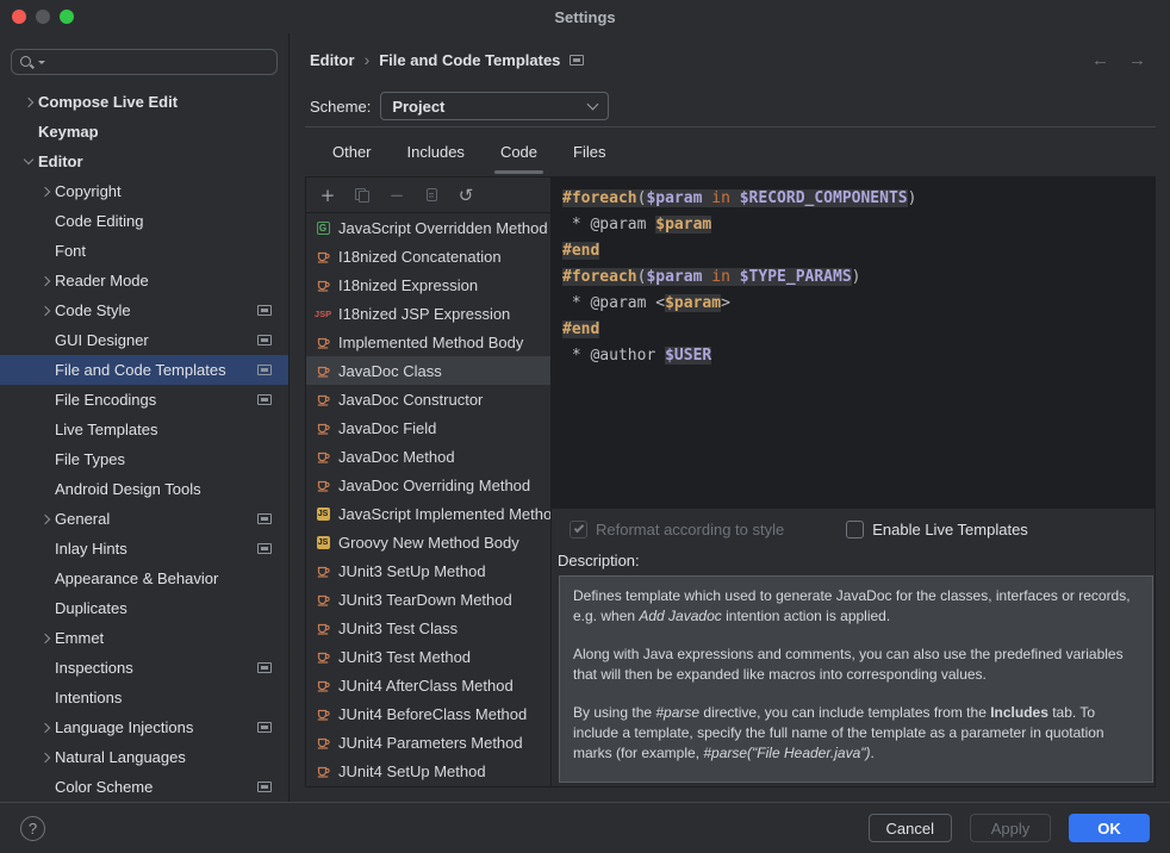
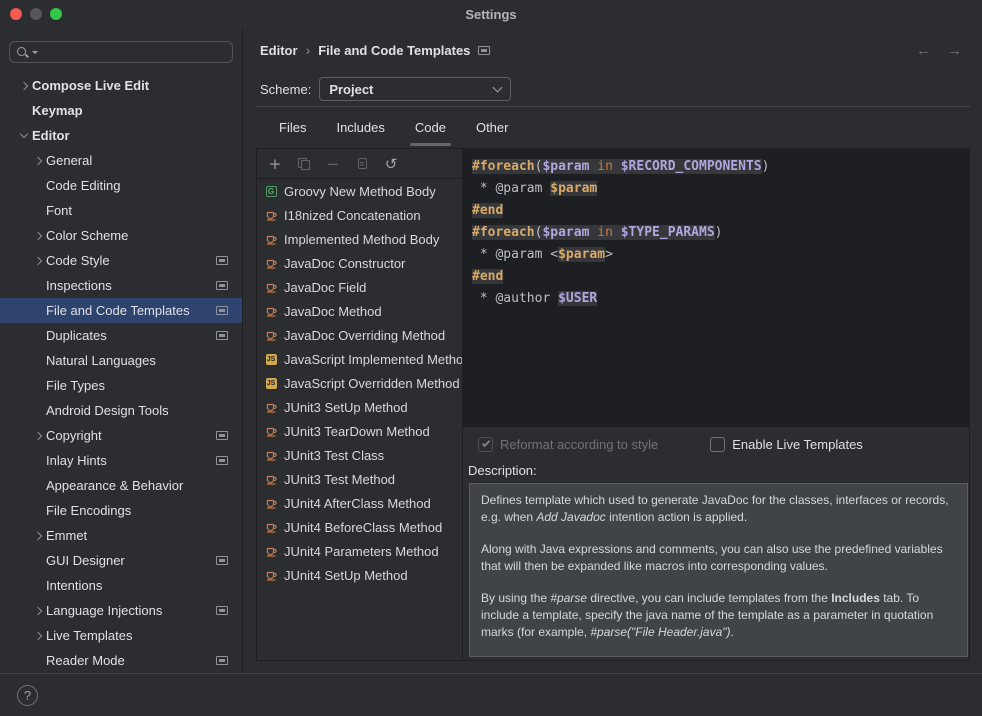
  Settings
  Compose Live Edit
  Keymap
  Editor
- Copyright
+ General
  Code Editing
  Font
- Reader Mode
+ Color Scheme
  Code Style
- GUI Designer
+ Inspections
  File and Code Templates
- File Encodings
+ Duplicates
- Live Templates
+ Natural Languages
  File Types
  Android Design Tools
- General
+ Copyright
  Inlay Hints
  Appearance & Behavior
- Duplicates
+ File Encodings
  Emmet
- Inspections
+ GUI Designer
  Intentions
  Language Injections
- Natural Languages
+ Live Templates
- Color Scheme
+ Reader Mode
  Editor
  ›
  File and Code Templates
  ←
  →
  Scheme:
  Project
- Other
+ Files
  Includes
  Code
- Files
+ Other
  +
  −
  ↺
  G
- JavaScript Overridden Method
+ Groovy New Method Body
  I18nized Concatenation
- I18nized Expression
- JSP
- I18nized JSP Expression
  Implemented Method Body
- JavaDoc Class
  JavaDoc Constructor
  JavaDoc Field
  JavaDoc Method
  JavaDoc Overriding Method
  JavaScript Implemented Metho
- Groovy New Method Body
+ JavaScript Overridden Method
  JUnit3 SetUp Method
  JUnit3 TearDown Method
  JUnit3 Test Class
  JUnit3 Test Method
  JUnit4 AfterClass Method
  JUnit4 BeforeClass Method
  JUnit4 Parameters Method
  JUnit4 SetUp Method
  #foreach($param in $RECORD_COMPONENTS)
  * @param $param
  #end
  #foreach($param in $TYPE_PARAMS)
  * @param <$param>
  #end
  * @author $USER
  Reformat according to style
  Enable Live Templates
  Description:
  Defines template which used to generate JavaDoc for the classes, interfaces or records, e.g. when Add Javadoc intention action is applied.
  Along with Java expressions and comments, you can also use the predefined variables that will then be expanded like macros into corresponding values.
- By using the #parse directive, you can include templates from the Includes tab. To include a template, specify the full name of the template as a parameter in quotation marks (for example, #parse("File Header.java").
+ By using the #parse directive, you can include templates from the Includes tab. To include a template, specify the java name of the template as a parameter in quotation marks (for example, #parse("File Header.java").
  ?
- Cancel
- Apply
- OK
